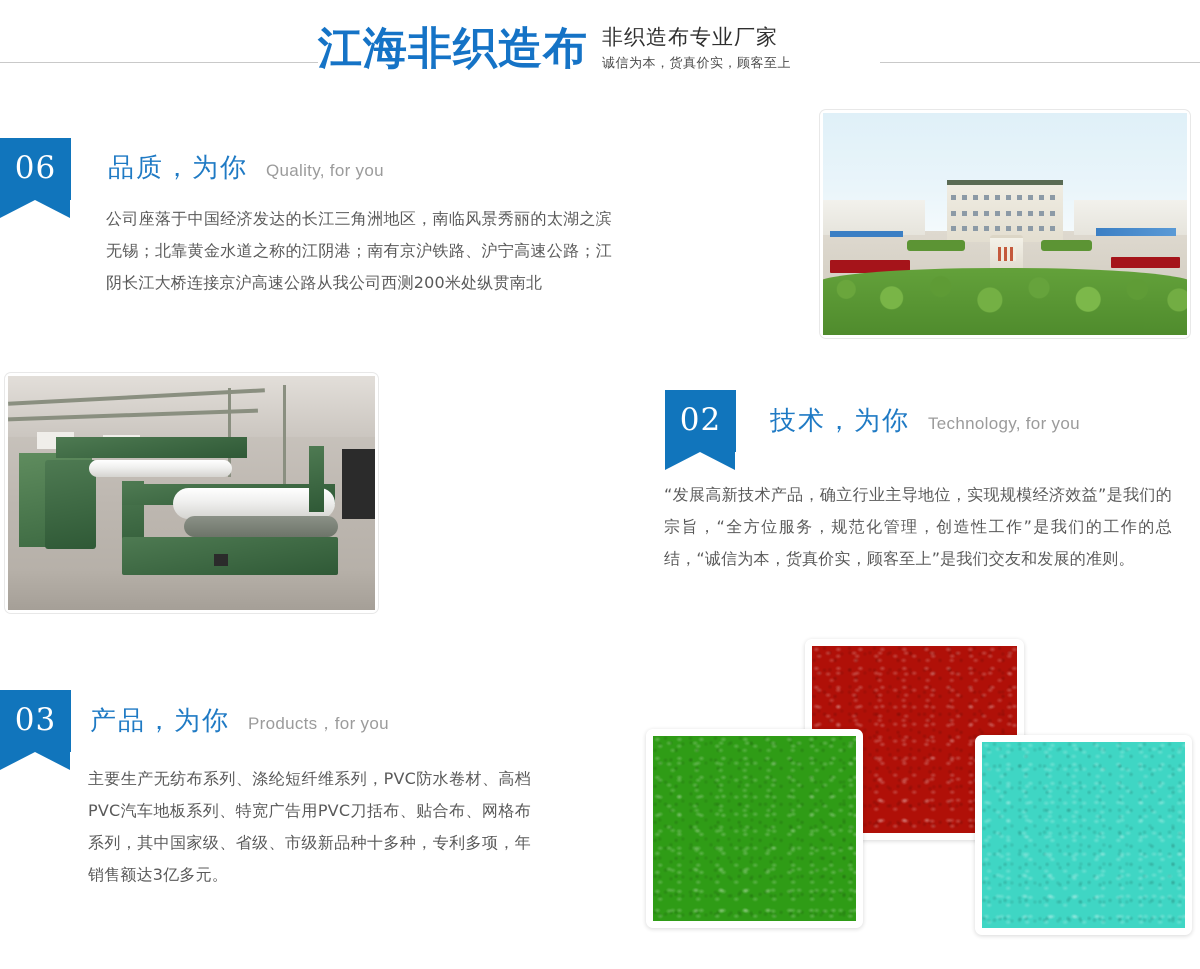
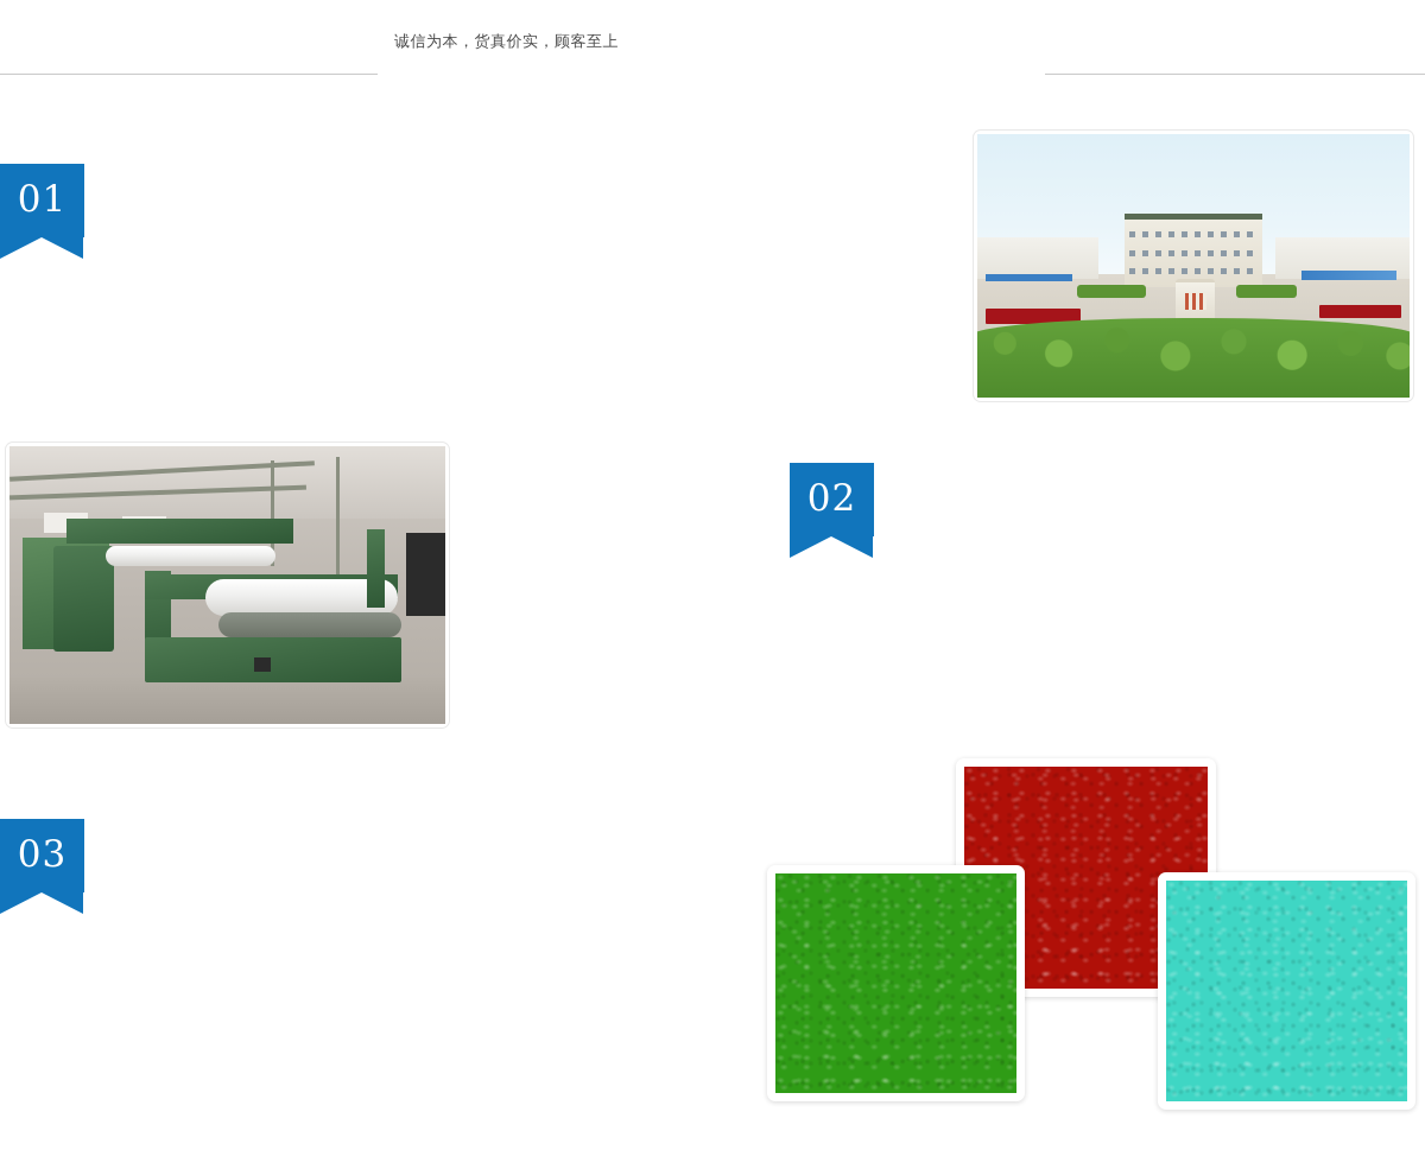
- 江海非织造布
- 非织造布专业厂家
  诚信为本，货真价实，顾客至上
- 06
+ 01
- 品质，为你
- Quality, for you
- 公司座落于中国经济发达的长江三角洲地区，南临风景秀丽的太湖之滨无锡；北靠黄金水道之称的江阴港；南有京沪铁路、沪宁高速公路；江阴长江大桥连接京沪高速公路从我公司西测200米处纵贯南北
  02
- 技术，为你
- Technology, for you
- “发展高新技术产品，确立行业主导地位，实现规模经济效益”是我们的宗旨，“全方位服务，规范化管理，创造性工作”是我们的工作的总结，“诚信为本，货真价实，顾客至上”是我们交友和发展的准则。
  03
- 产品，为你
- Products，for you
- 主要生产无纺布系列、涤纶短纤维系列，PVC防水卷材、高档PVC汽车地板系列、特宽广告用PVC刀括布、贴合布、网格布系列，其中国家级、省级、市级新品种十多种，专利多项，年销售额达3亿多元。
